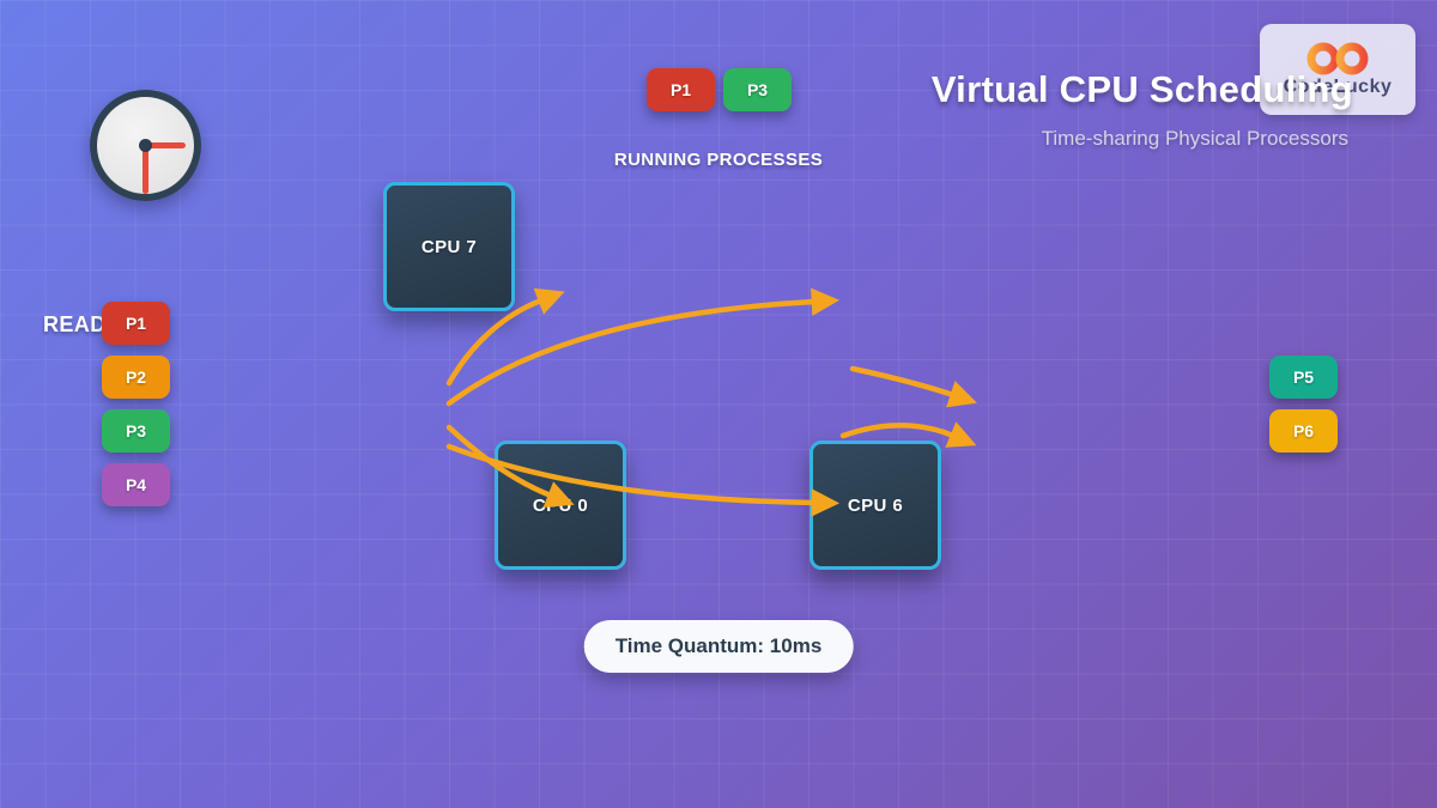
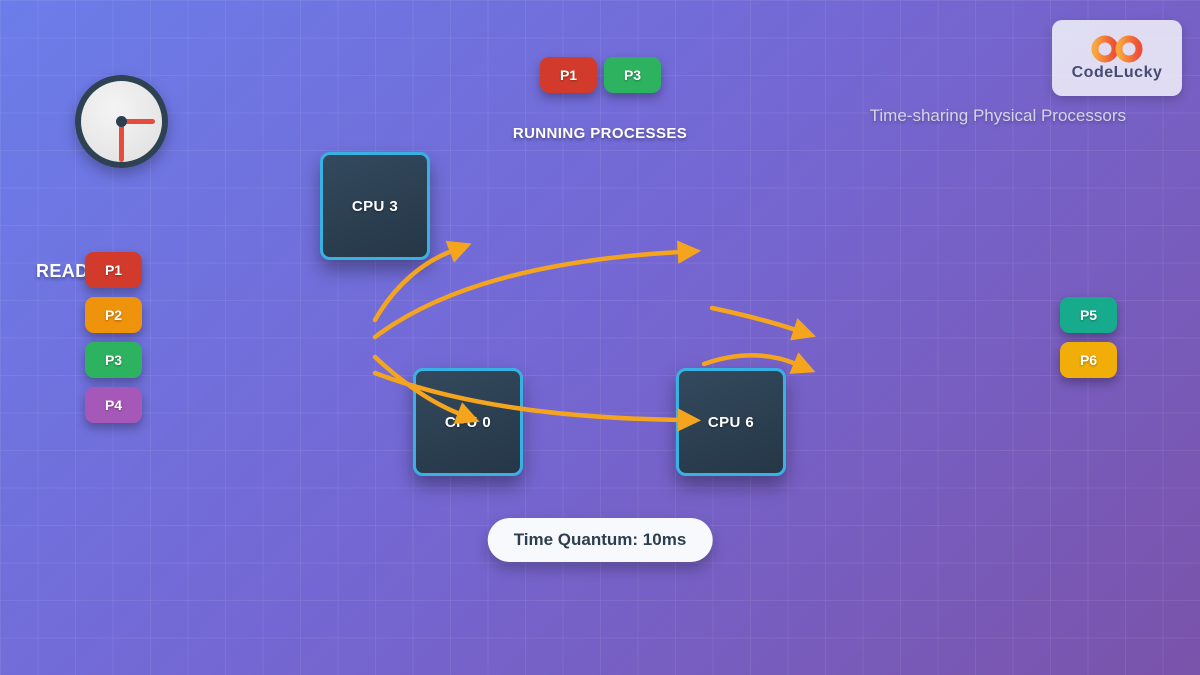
- Virtual CPU Scheduling
  Time-sharing Physical Processors
  CodeLucky
  P1
  P3
  RUNNING PROCESSES
  READ
  P1
  P2
  P3
  P4
- CPU 7
+ CPU 3
  CPU 0
  CPU 6
  P5
  P6
  Time Quantum: 10ms
